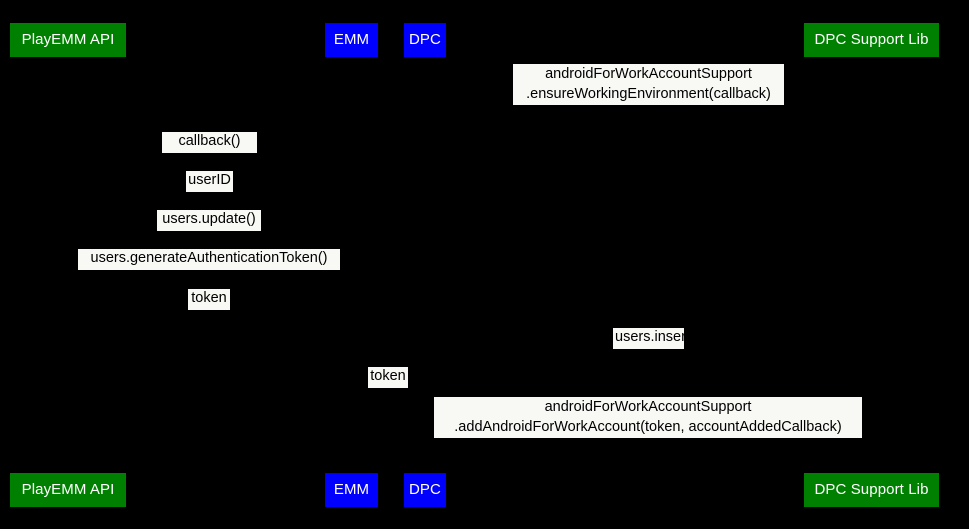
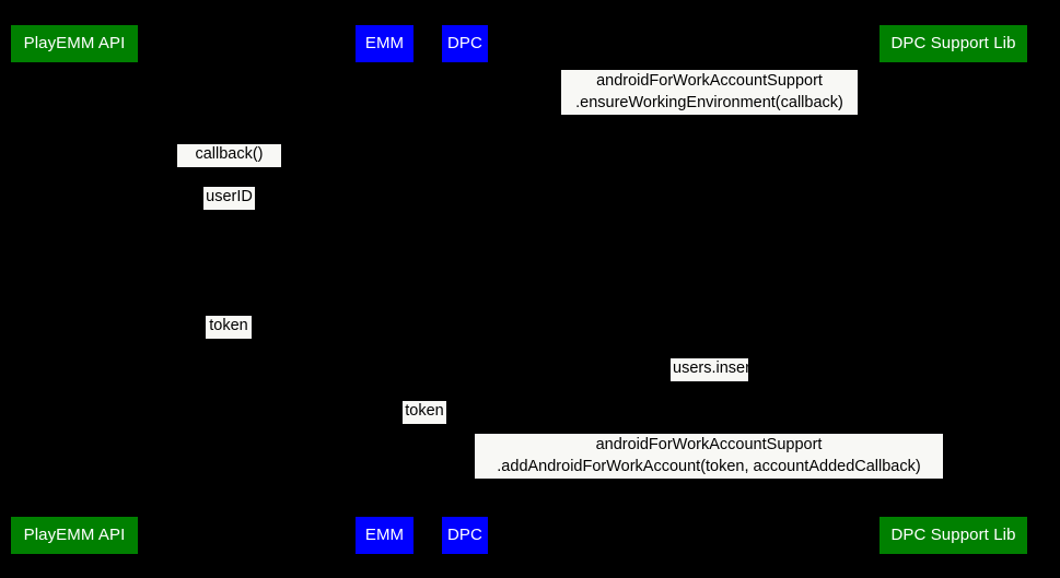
  PlayEMM API
  EMM
  DPC
  DPC Support Lib
  PlayEMM API
  EMM
  DPC
  DPC Support Lib
  androidForWorkAccountSupport
  .ensureWorkingEnvironment(callback)
  callback()
  userID
- users.update()
- users.generateAuthenticationToken()
  token
  users.insert()
  token
  androidForWorkAccountSupport
  .addAndroidForWorkAccount(token, accountAddedCallback)
